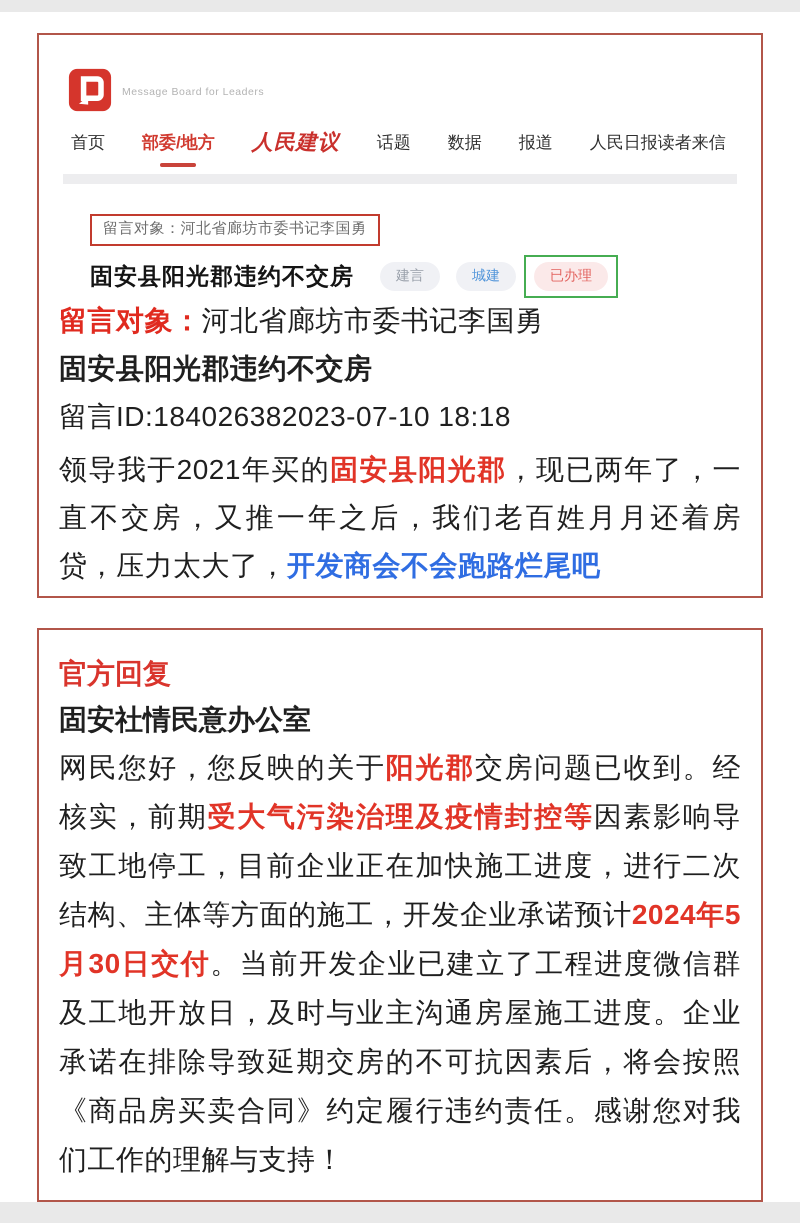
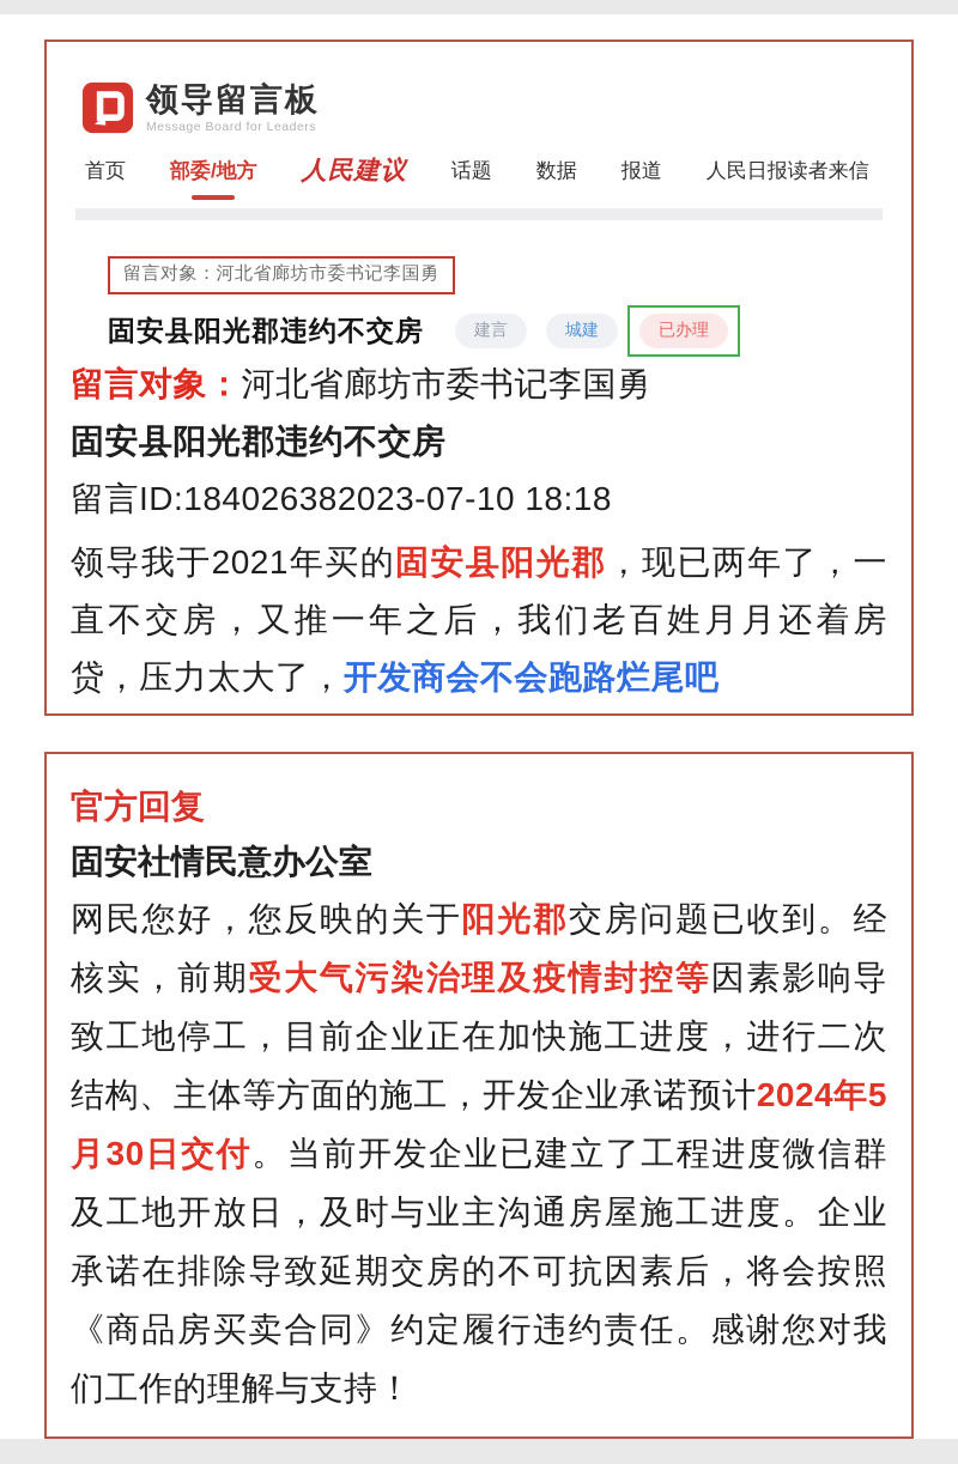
+ 领导留言板
  Message Board for Leaders
  首页
  部委/地方
  人民建议
  话题
  数据
  报道
  人民日报读者来信
  留言对象：河北省廊坊市委书记李国勇
  固安县阳光郡违约不交房
  建言
  城建
  已办理
  留言对象：河北省廊坊市委书记李国勇
  固安县阳光郡违约不交房
  留言ID:184026382023-07-10 18:18
  领导我于2021年买的固安县阳光郡，现已两年了，一直不交房，又推一年之后，我们老百姓月月还着房贷，压力太大了，开发商会不会跑路烂尾吧
  官方回复
  固安社情民意办公室
  网民您好，您反映的关于阳光郡交房问题已收到。经核实，前期受大气污染治理及疫情封控等因素影响导致工地停工，目前企业正在加快施工进度，进行二次结构、主体等方面的施工，开发企业承诺预计2024年5月30日交付。当前开发企业已建立了工程进度微信群及工地开放日，及时与业主沟通房屋施工进度。企业承诺在排除导致延期交房的不可抗因素后，将会按照《商品房买卖合同》约定履行违约责任。感谢您对我们工作的理解与支持！
